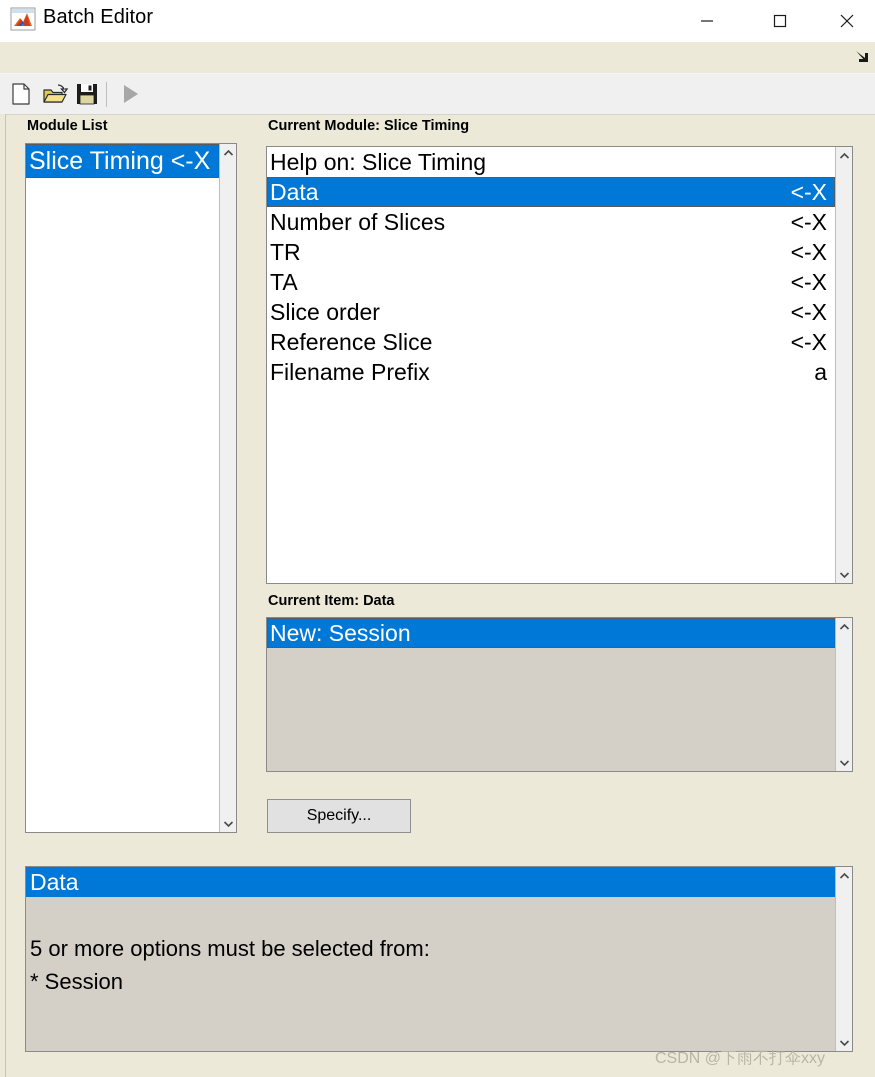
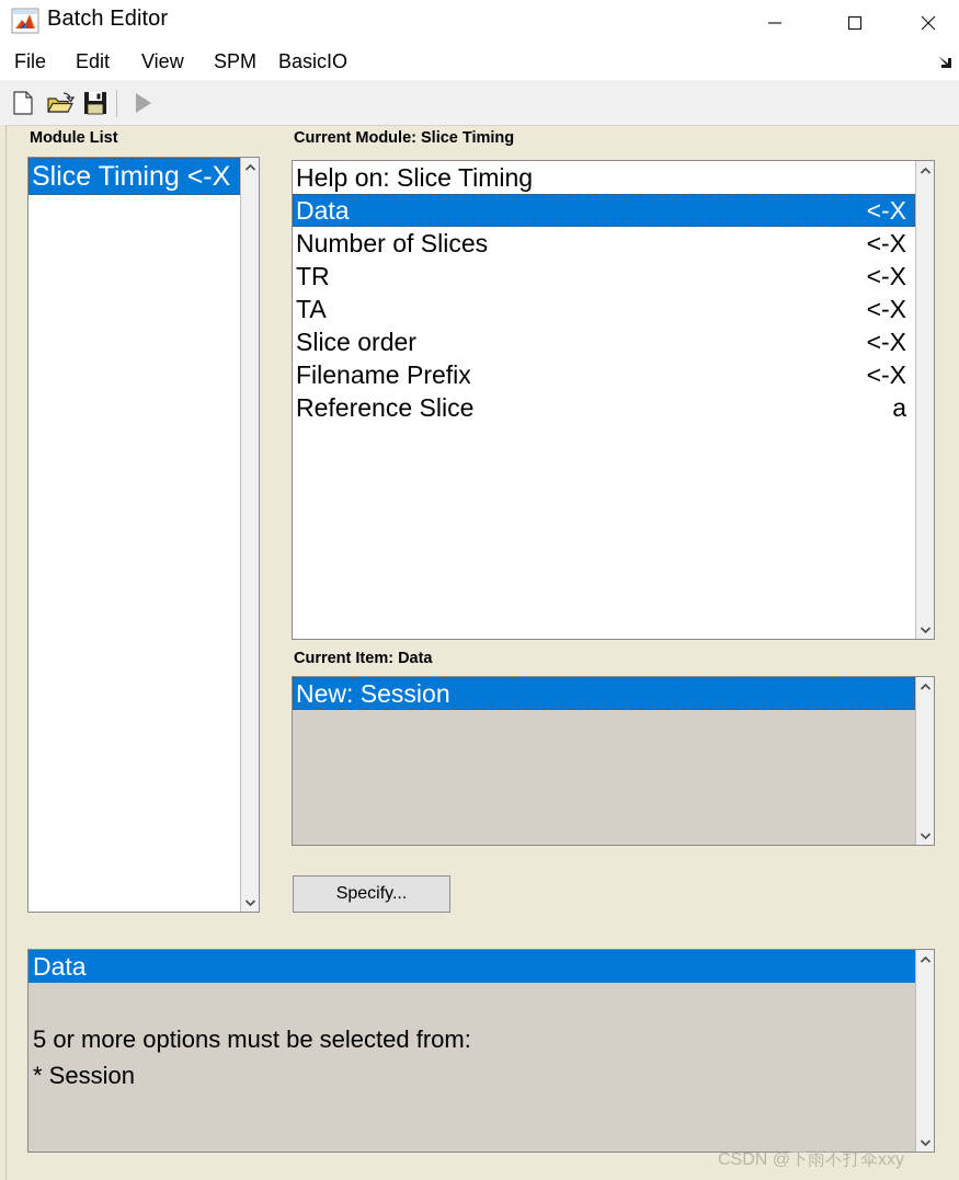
  Batch Editor
+ File
+ Edit
+ View
+ SPM
+ BasicIO
  Module List
  Slice Timing <-X
  Current Module: Slice Timing
  Help on: Slice Timing
  Data
  <-X
  Number of Slices
  <-X
  TR
  <-X
  TA
  <-X
  Slice order
  <-X
- Reference Slice
+ Filename Prefix
  <-X
- Filename Prefix
+ Reference Slice
  a
  Current Item: Data
  New: Session
  Specify...
  Data
  5 or more options must be selected from:
  * Session
  CSDN @下雨不打伞xxy
